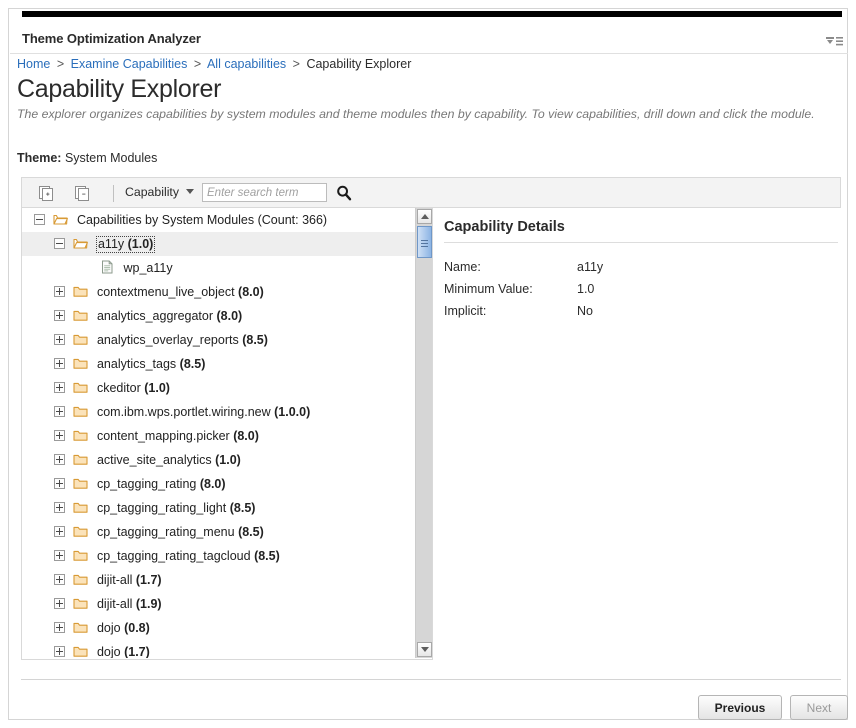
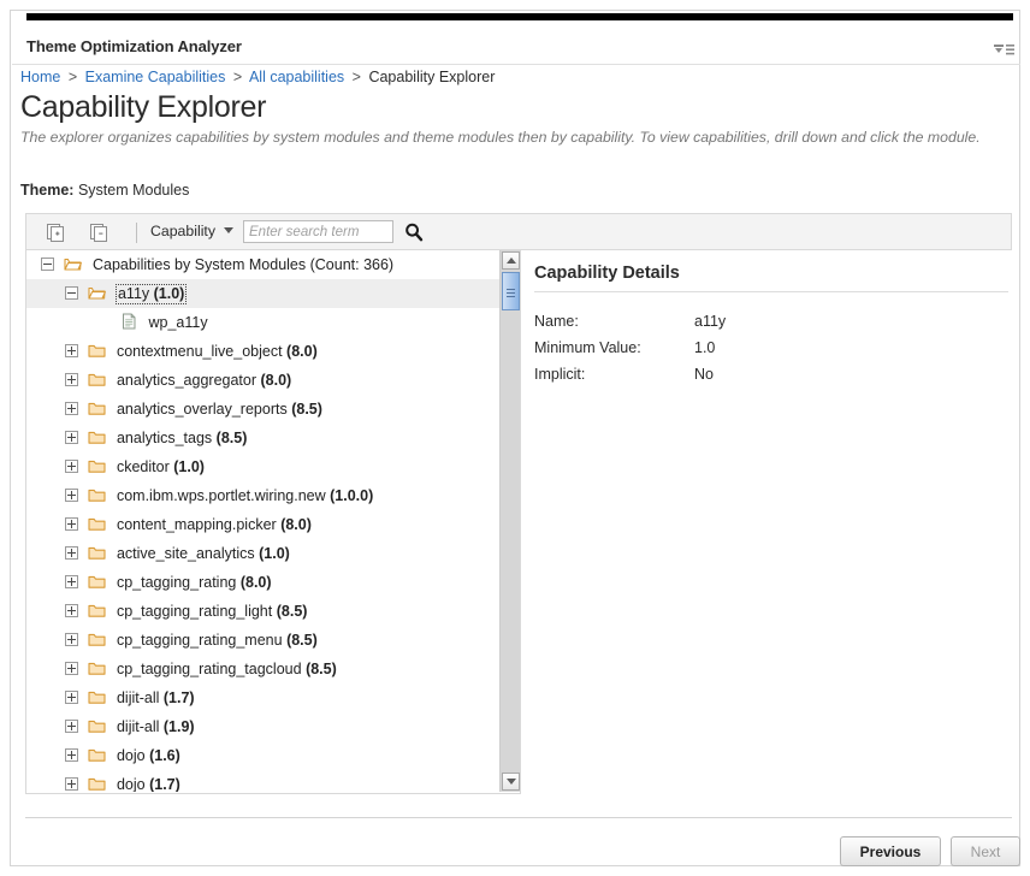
  Theme Optimization Analyzer
  Home > Examine Capabilities > All capabilities > Capability Explorer
  Capability Explorer
  The explorer organizes capabilities by system modules and theme modules then by capability. To view capabilities, drill down and click the module.
  Theme: System Modules
  Capability
  Enter search term
  Capabilities by System Modules (Count: 366)
  a11y (1.0)
  wp_a11y
  contextmenu_live_object (8.0)
  analytics_aggregator (8.0)
  analytics_overlay_reports (8.5)
  analytics_tags (8.5)
  ckeditor (1.0)
  com.ibm.wps.portlet.wiring.new (1.0.0)
  content_mapping.picker (8.0)
  active_site_analytics (1.0)
  cp_tagging_rating (8.0)
  cp_tagging_rating_light (8.5)
  cp_tagging_rating_menu (8.5)
  cp_tagging_rating_tagcloud (8.5)
  dijit-all (1.7)
  dijit-all (1.9)
- dojo (0.8)
+ dojo (1.6)
  dojo (1.7)
  Capability Details
  Name: a11y
  Minimum Value: 1.0
  Implicit: No
  Previous
  Next
